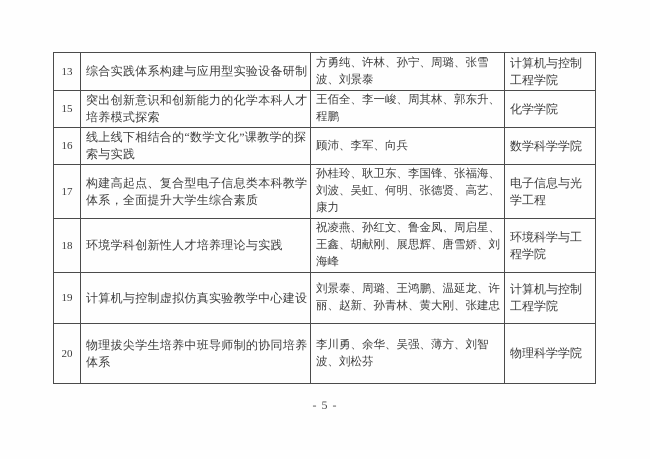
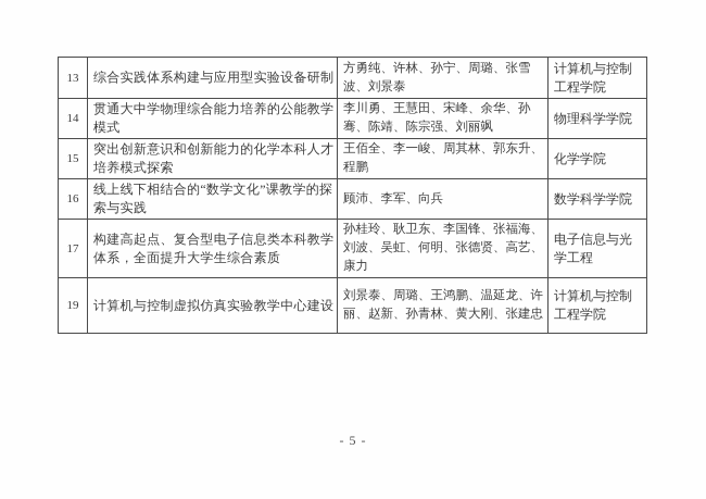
  13	综合实践体系构建与应用型实验设备研制	方勇纯、许林、孙宁、周璐、张雪波、刘景泰	计算机与控制工程学院
+ 14	贯通大中学物理综合能力培养的公能教学模式	李川勇、王慧田、宋峰、余华、孙骞、陈靖、陈宗强、刘丽飒	物理科学学院
  15	突出创新意识和创新能力的化学本科人才培养模式探索	王佰全、李一峻、周其林、郭东升、程鹏	化学学院
  16	线上线下相结合的“数学文化”课教学的探索与实践	顾沛、李军、向兵	数学科学学院
  17	构建高起点、复合型电子信息类本科教学体系，全面提升大学生综合素质	孙桂玲、耿卫东、李国锋、张福海、刘波、吴虹、何明、张德贤、高艺、康力	电子信息与光学工程
- 18	环境学科创新性人才培养理论与实践	祝凌燕、孙红文、鲁金凤、周启星、王鑫、胡献刚、展思辉、唐雪娇、刘海峰	环境科学与工程学院
  19	计算机与控制虚拟仿真实验教学中心建设	刘景泰、周璐、王鸿鹏、温延龙、许丽、赵新、孙青林、黄大刚、张建忠	计算机与控制工程学院
- 20	物理拔尖学生培养中班导师制的协同培养体系	李川勇、余华、吴强、薄方、刘智波、刘松芬	物理科学学院
  - 5 -
